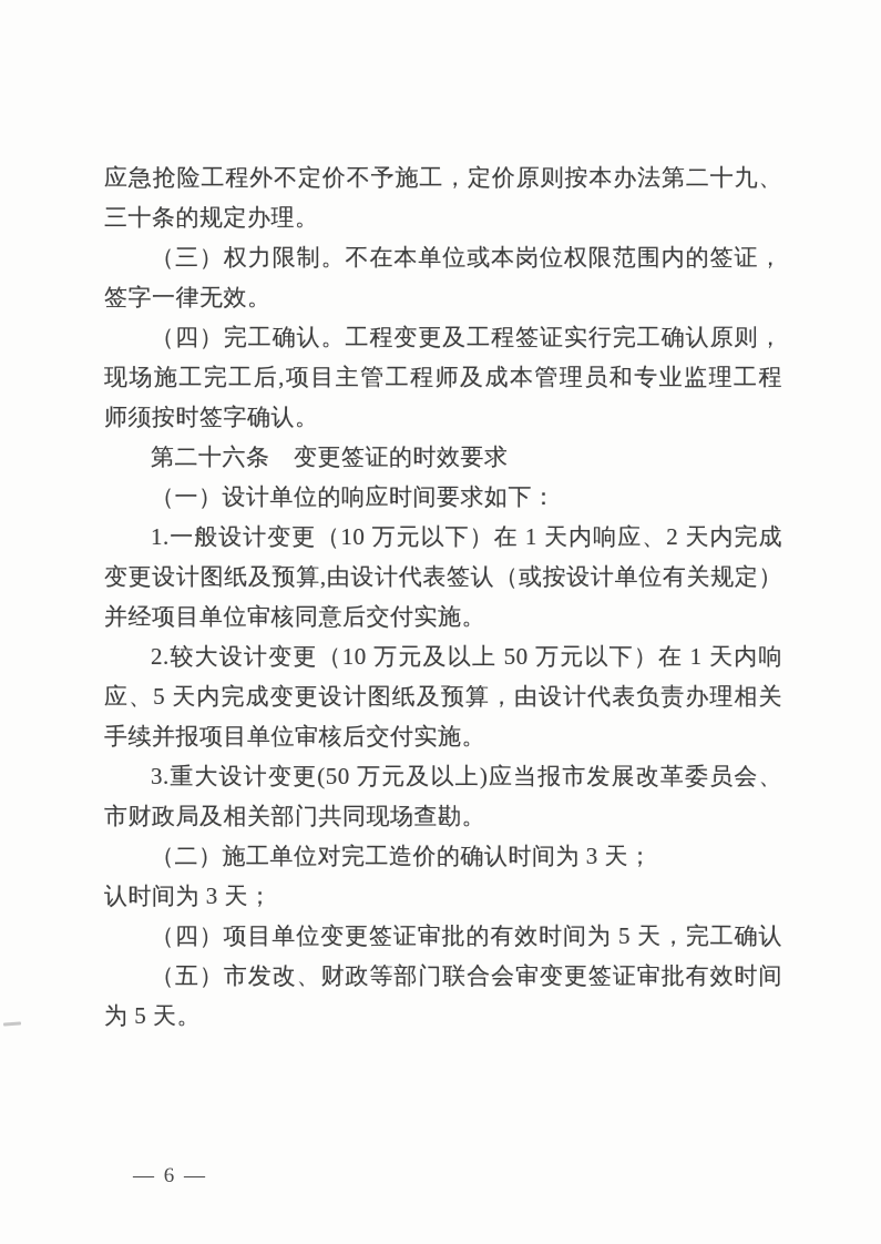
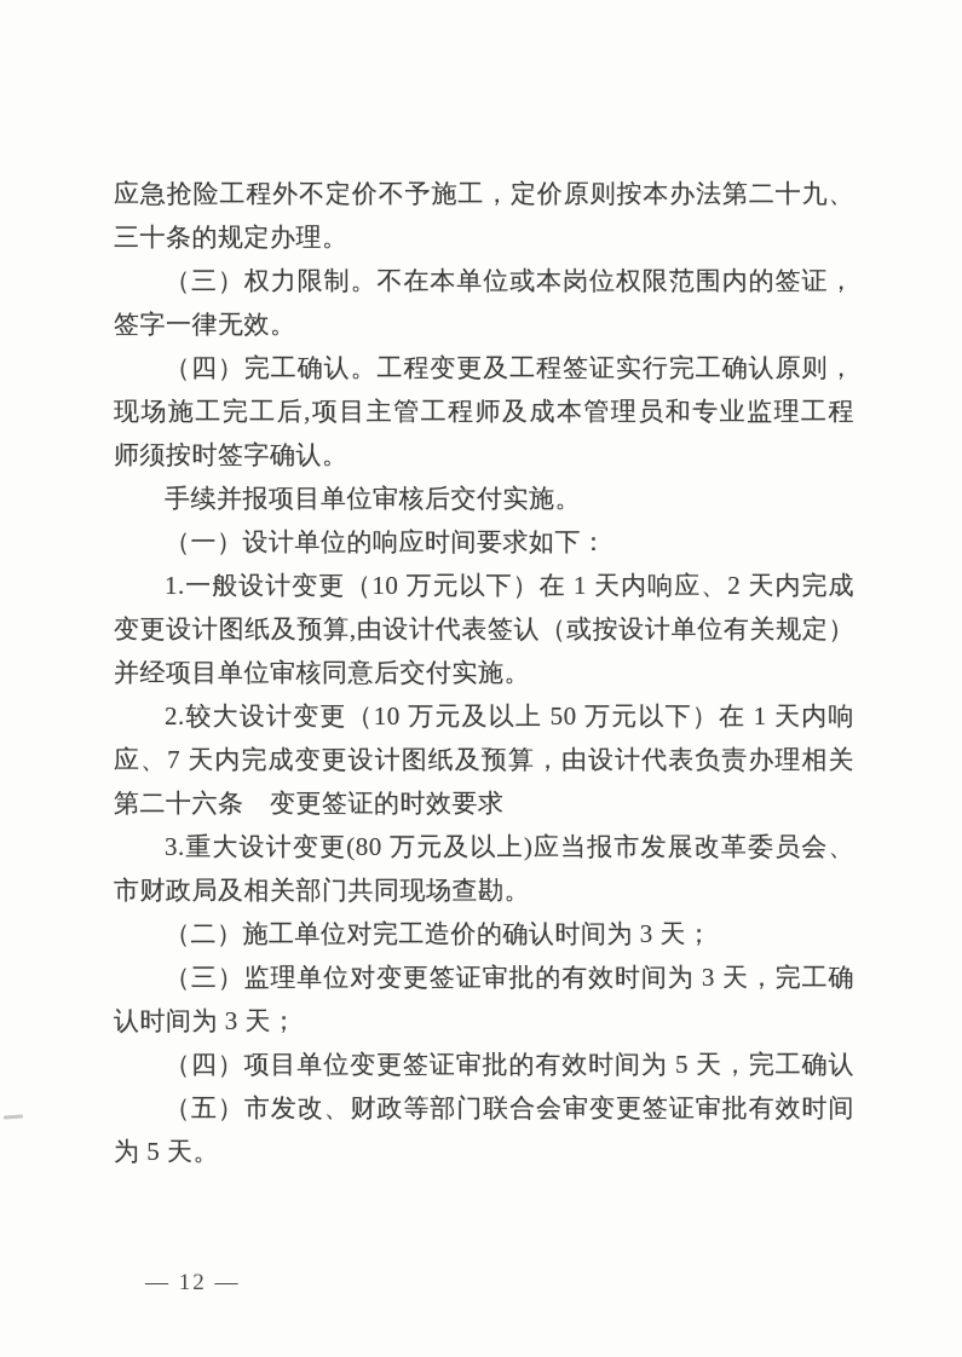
  应急抢险工程外不定价不予施工，定价原则按本办法第二十九、
  三十条的规定办理。
  （三）权力限制。不在本单位或本岗位权限范围内的签证，
  签字一律无效。
  （四）完工确认。工程变更及工程签证实行完工确认原则，
  现场施工完工后,项目主管工程师及成本管理员和专业监理工程
  师须按时签字确认。
- 第二十六条 变更签证的时效要求
+ 手续并报项目单位审核后交付实施。
  （一）设计单位的响应时间要求如下：
  1.一般设计变更（10 万元以下）在 1 天内响应、2 天内完成
  变更设计图纸及预算,由设计代表签认（或按设计单位有关规定）
  并经项目单位审核同意后交付实施。
  2.较大设计变更（10 万元及以上 50 万元以下）在 1 天内响
- 应、5 天内完成变更设计图纸及预算，由设计代表负责办理相关
+ 应、7 天内完成变更设计图纸及预算，由设计代表负责办理相关
- 手续并报项目单位审核后交付实施。
+ 第二十六条 变更签证的时效要求
- 3.重大设计变更(50 万元及以上)应当报市发展改革委员会、
+ 3.重大设计变更(80 万元及以上)应当报市发展改革委员会、
  市财政局及相关部门共同现场查勘。
  （二）施工单位对完工造价的确认时间为 3 天；
+ （三）监理单位对变更签证审批的有效时间为 3 天，完工确
  认时间为 3 天；
  （四）项目单位变更签证审批的有效时间为 5 天，完工确认
  （五）市发改、财政等部门联合会审变更签证审批有效时间
  为 5 天。
- — 6 —
+ — 12 —
